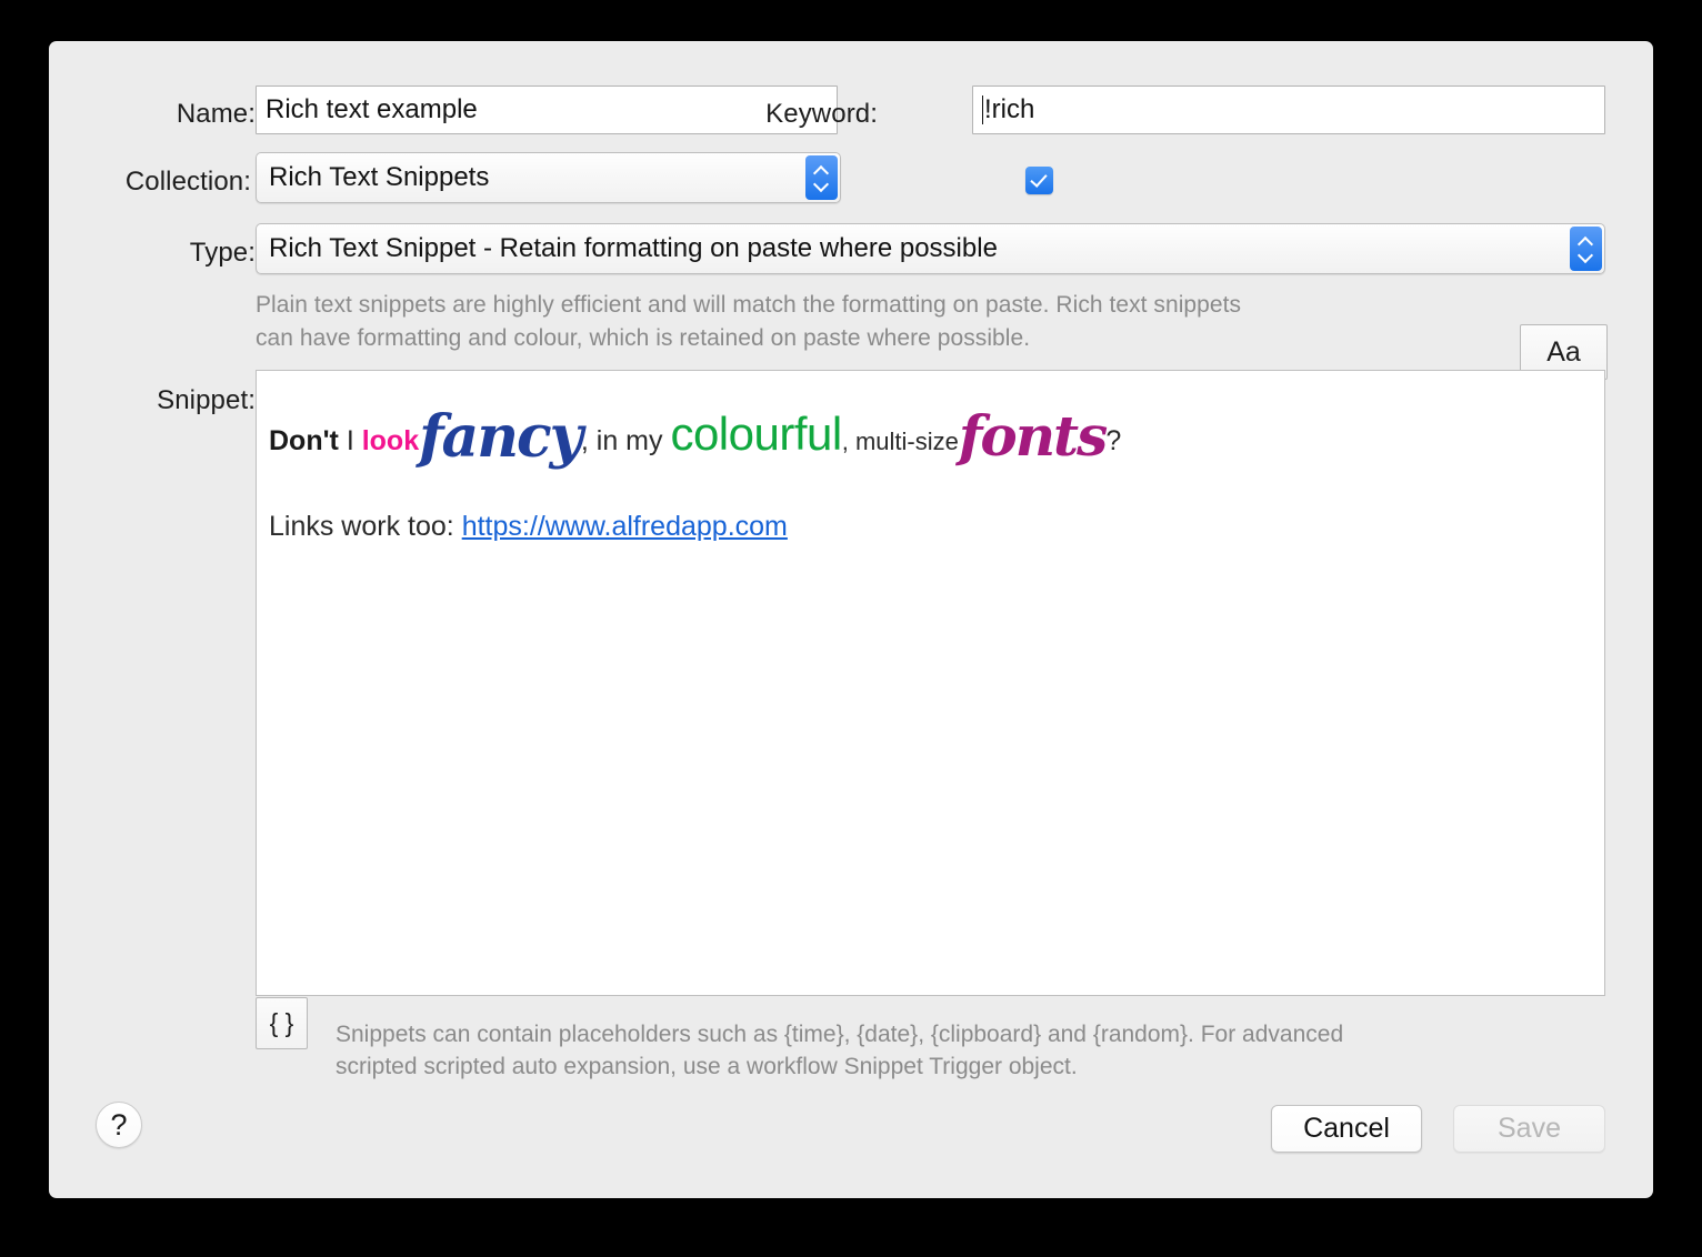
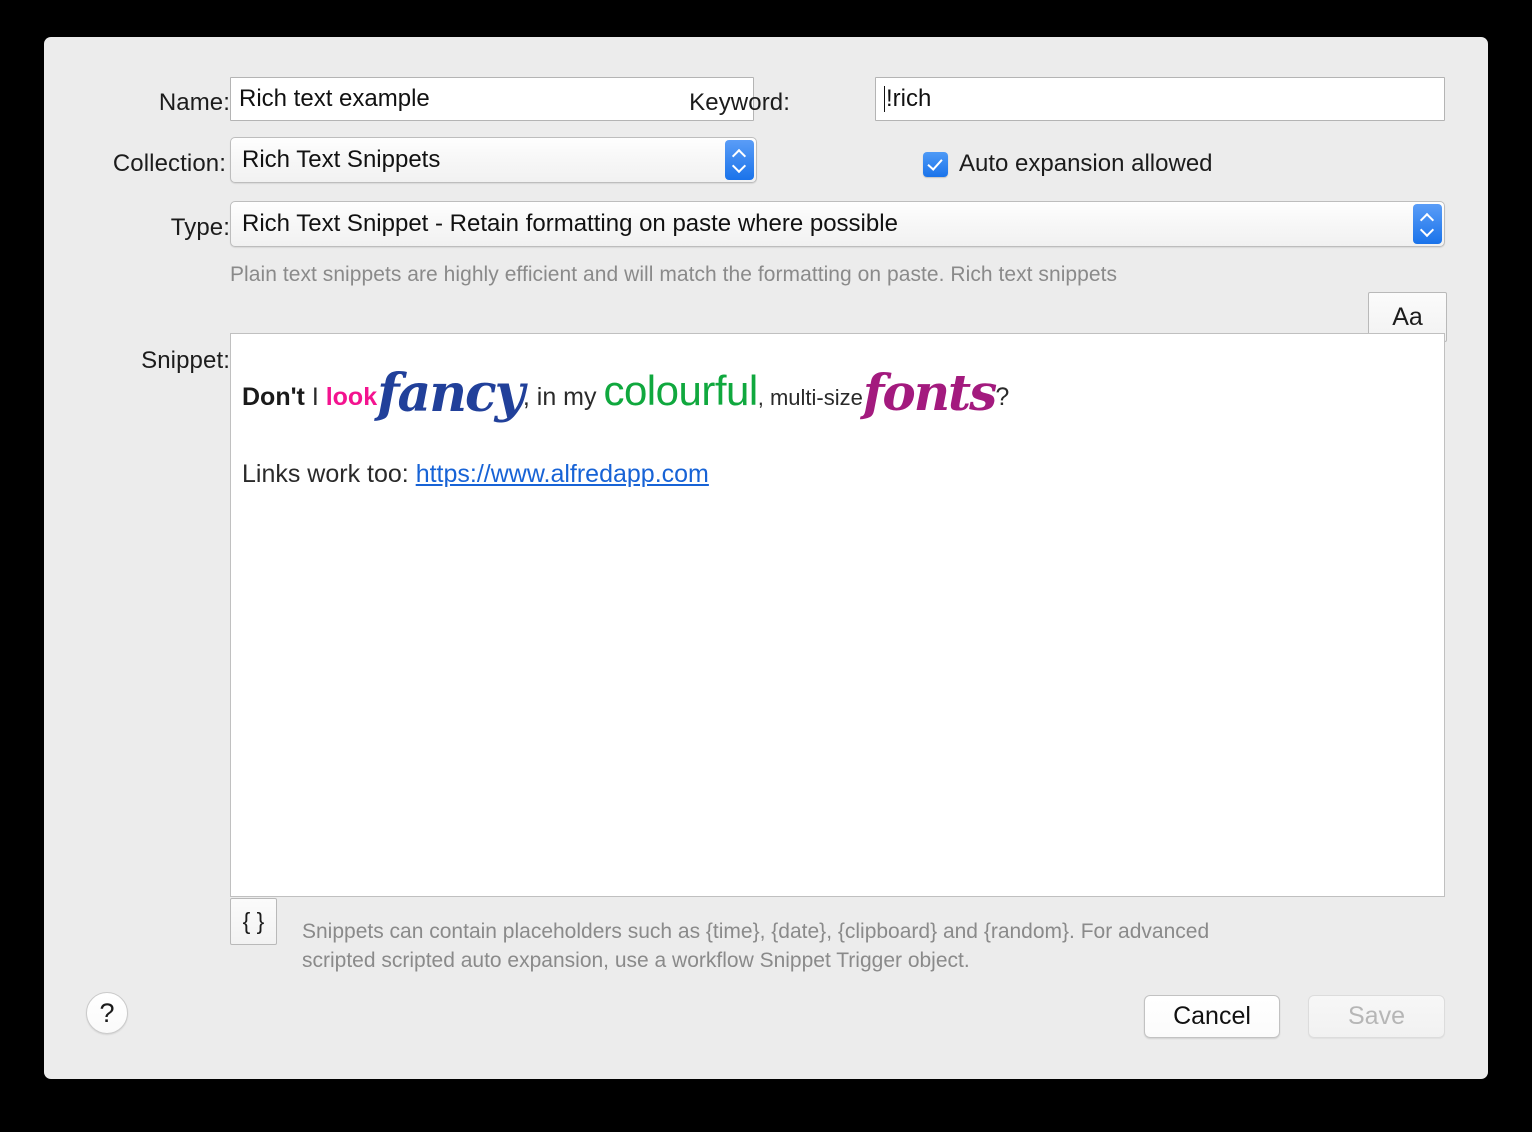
  Name:
  Rich text example
  Keyword:
  !rich
  Collection:
  Rich Text Snippets
+ Auto expansion allowed
  Type:
  Rich Text Snippet - Retain formatting on paste where possible
  Plain text snippets are highly efficient and will match the formatting on paste. Rich text snippets
- can have formatting and colour, which is retained on paste where possible.
  Aa
  Snippet:
  Don't I lookfancy, in my colourful, multi-sizefonts?
  Links work too: https://www.alfredapp.com
  { }
  Snippets can contain placeholders such as {time}, {date}, {clipboard} and {random}. For advanced
  scripted scripted auto expansion, use a workflow Snippet Trigger object.
  ?
  Cancel
  Save
